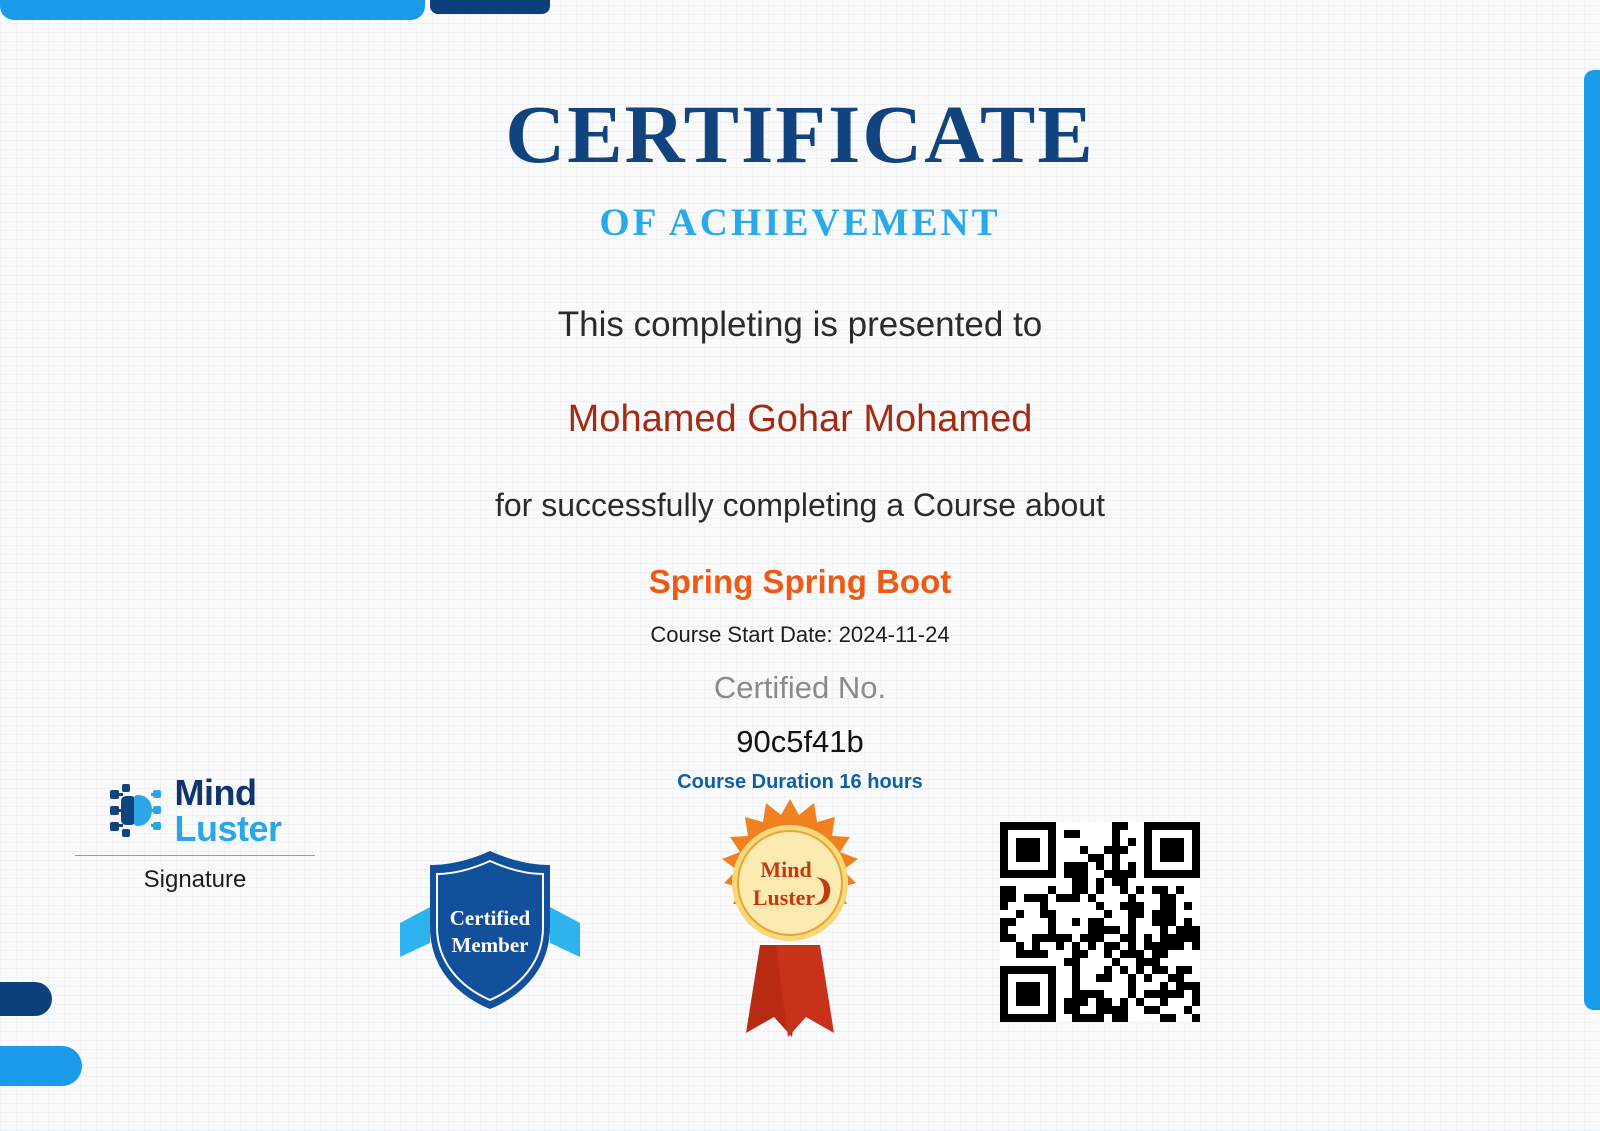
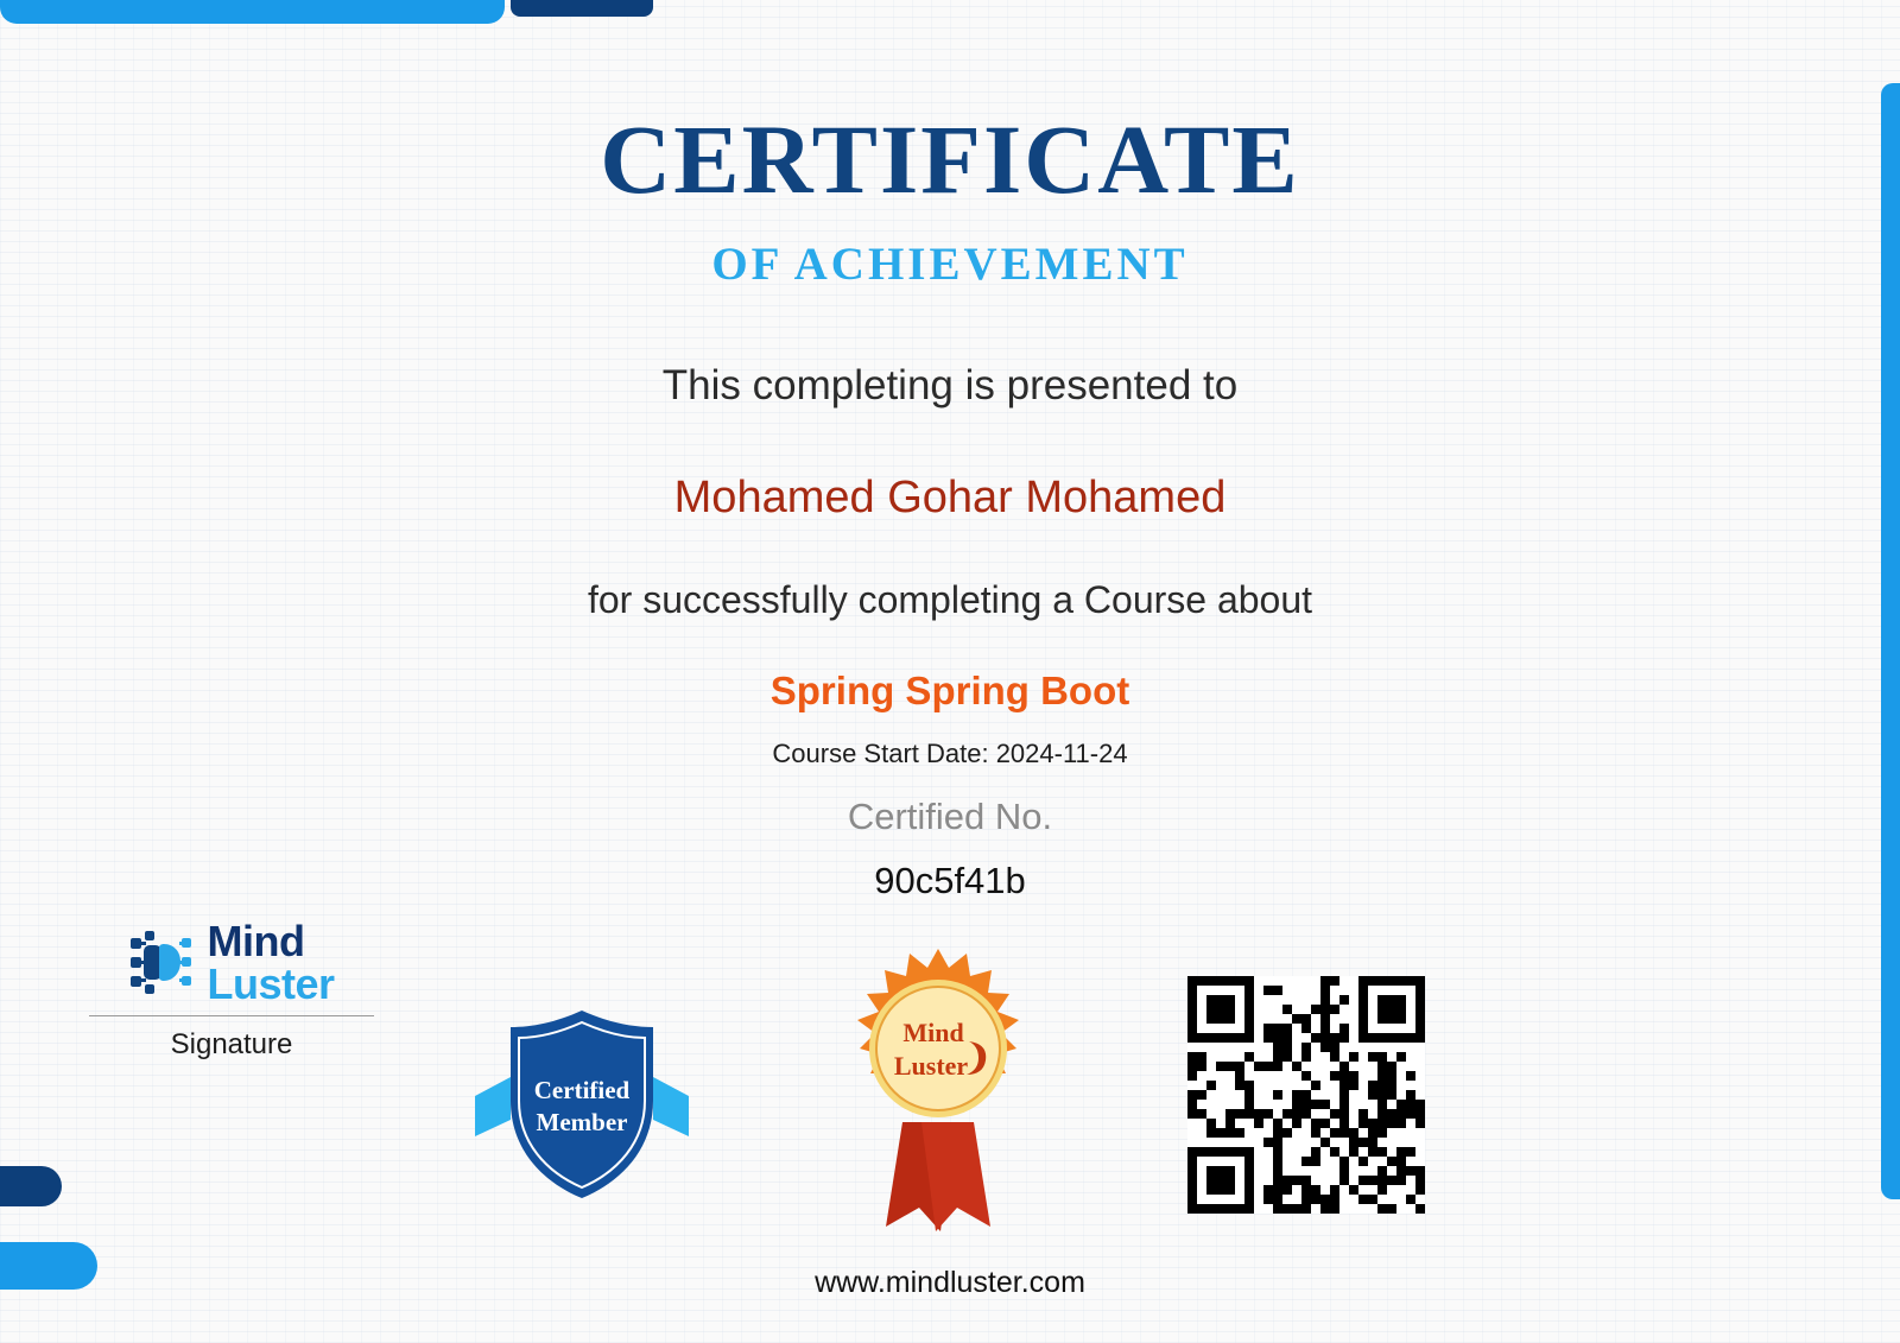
  CERTIFICATE
  OF ACHIEVEMENT
  This completing is presented to
  Mohamed Gohar Mohamed
  for successfully completing a Course about
  Spring Spring Boot
  Course Start Date: 2024-11-24
  Certified No.
  90c5f41b
- Course Duration 16 hours
  Mind
  Luster
  Signature
  Certified
  Member
  Mind
  Luster
+ www.mindluster.com
